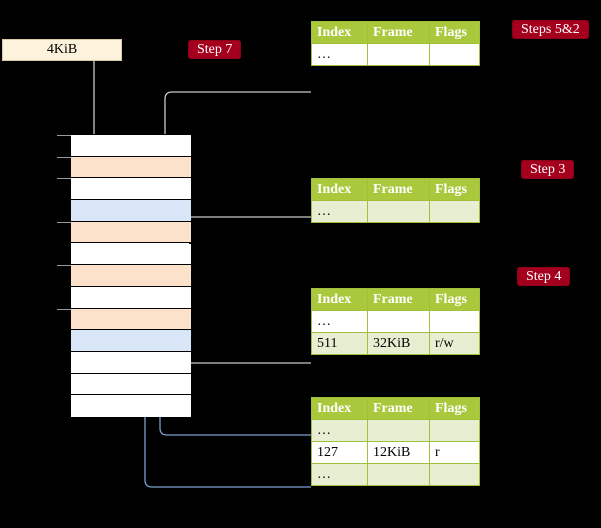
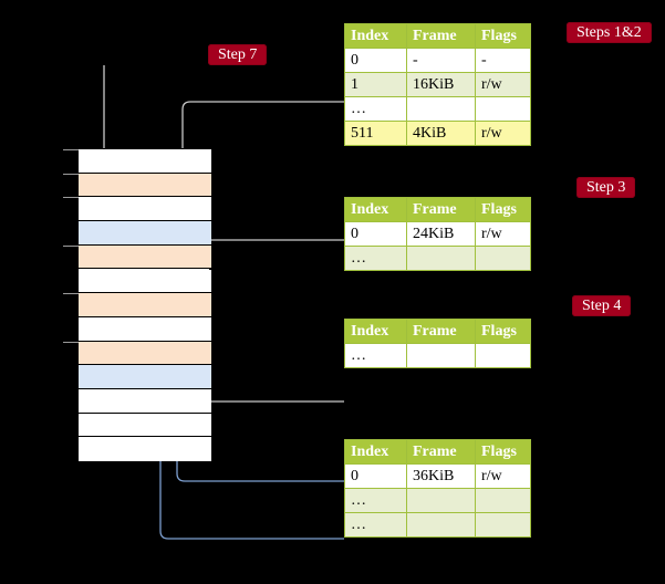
- 4KiB
  Index	Frame	Flags
+ 0	-	-
+ 1	16KiB	r/w
  …
+ 511	4KiB	r/w
  Index	Frame	Flags
+ 0	24KiB	r/w
  …
  Index	Frame	Flags
  …
- 511	32KiB	r/w
  Index	Frame	Flags
+ 0	36KiB	r/w
  …
- 127	12KiB	r
  …
  Step 7
- Steps 5&2
+ Steps 1&2
  Step 3
  Step 4
